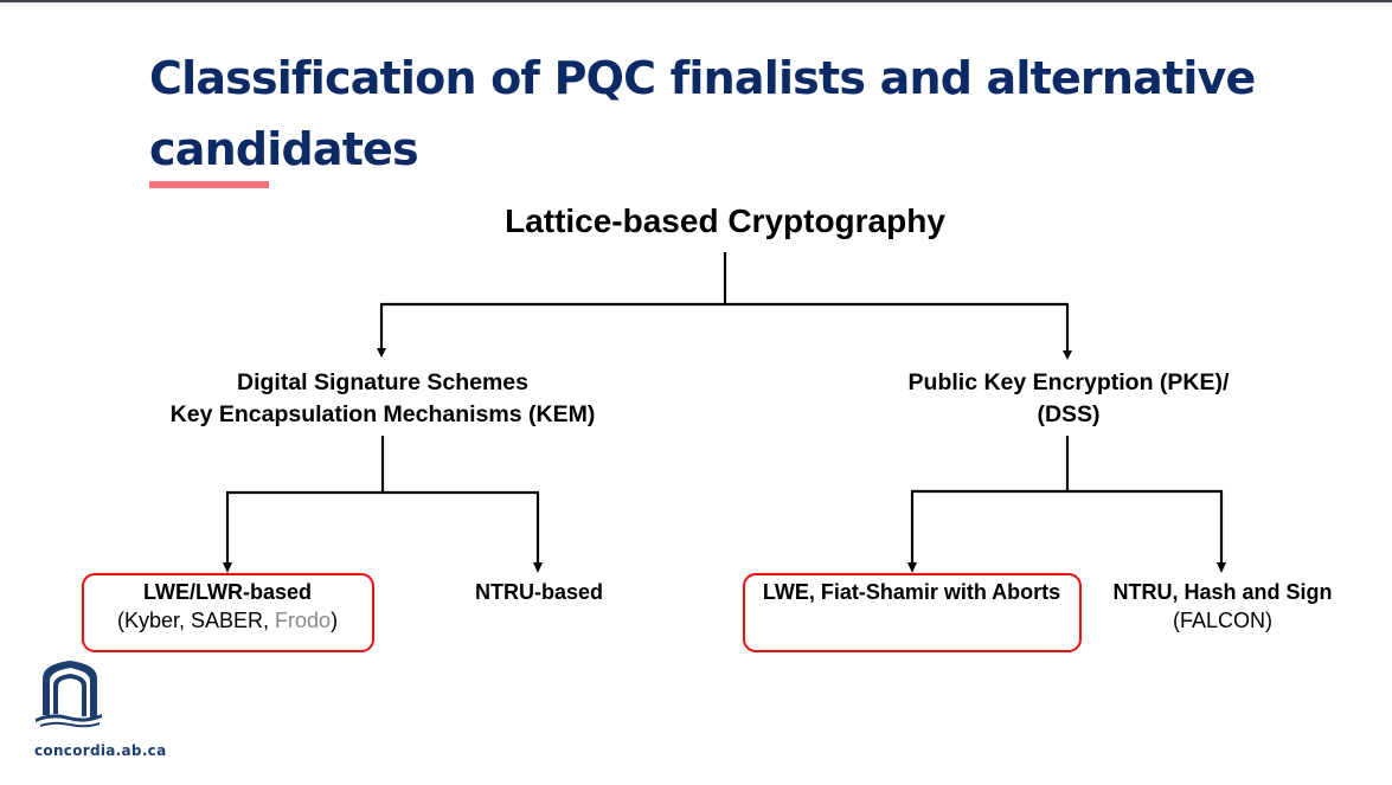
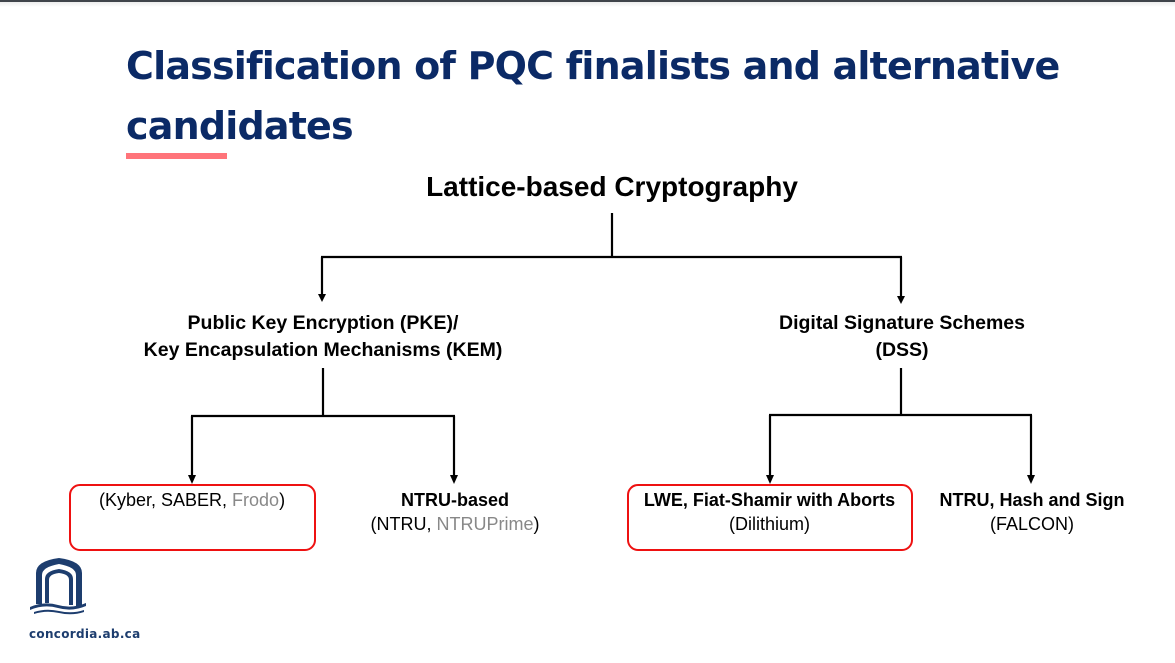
  Classification of PQC finalists and alternative candidates
  Lattice-based Cryptography
- Digital Signature Schemes
+ Public Key Encryption (PKE)/
  Key Encapsulation Mechanisms (KEM)
- Public Key Encryption (PKE)/
+ Digital Signature Schemes
  (DSS)
- LWE/LWR-based
  (Kyber, SABER, Frodo)
  NTRU-based
+ (NTRU, NTRUPrime)
  LWE, Fiat-Shamir with Aborts
+ (Dilithium)
  NTRU, Hash and Sign
  (FALCON)
  concordia.ab.ca
